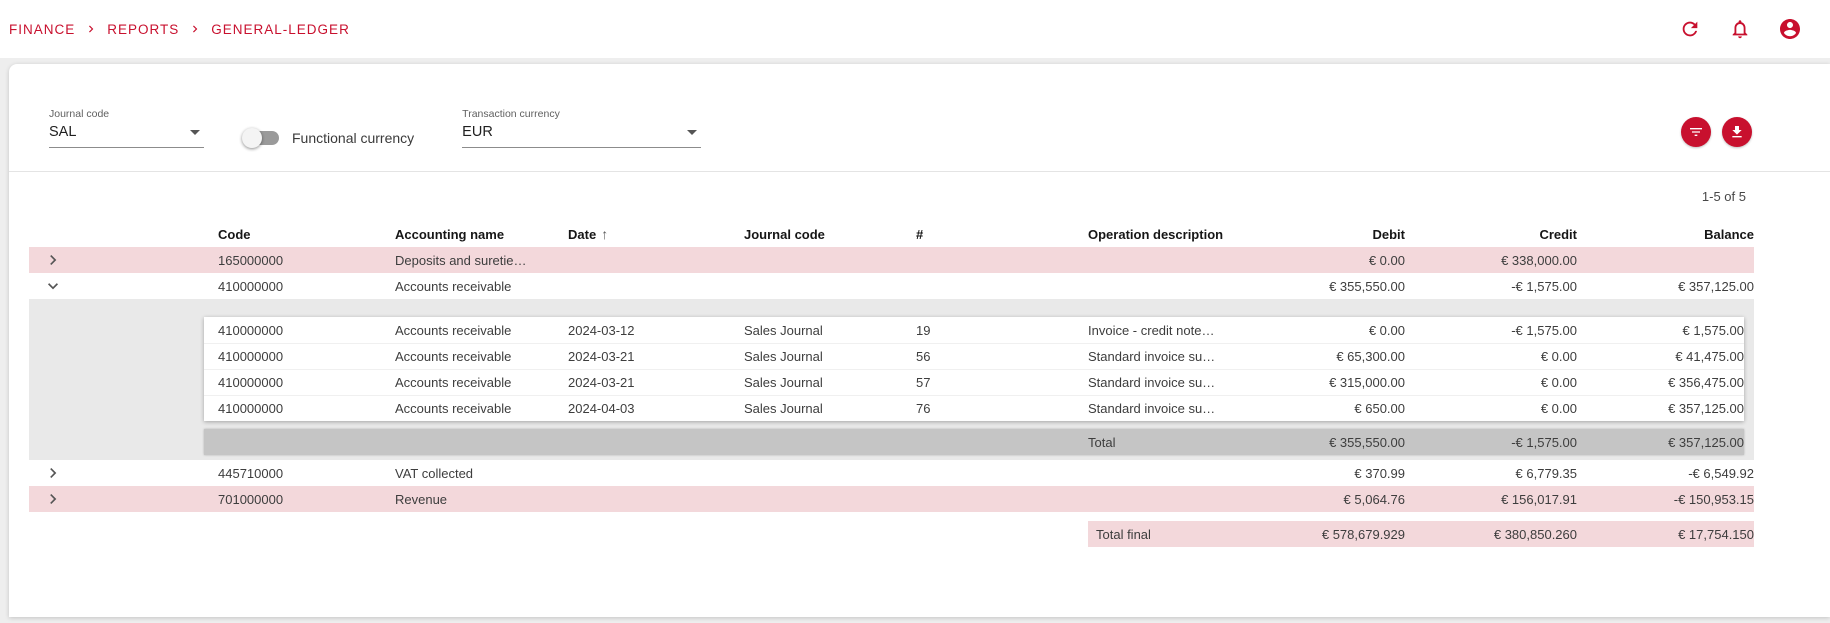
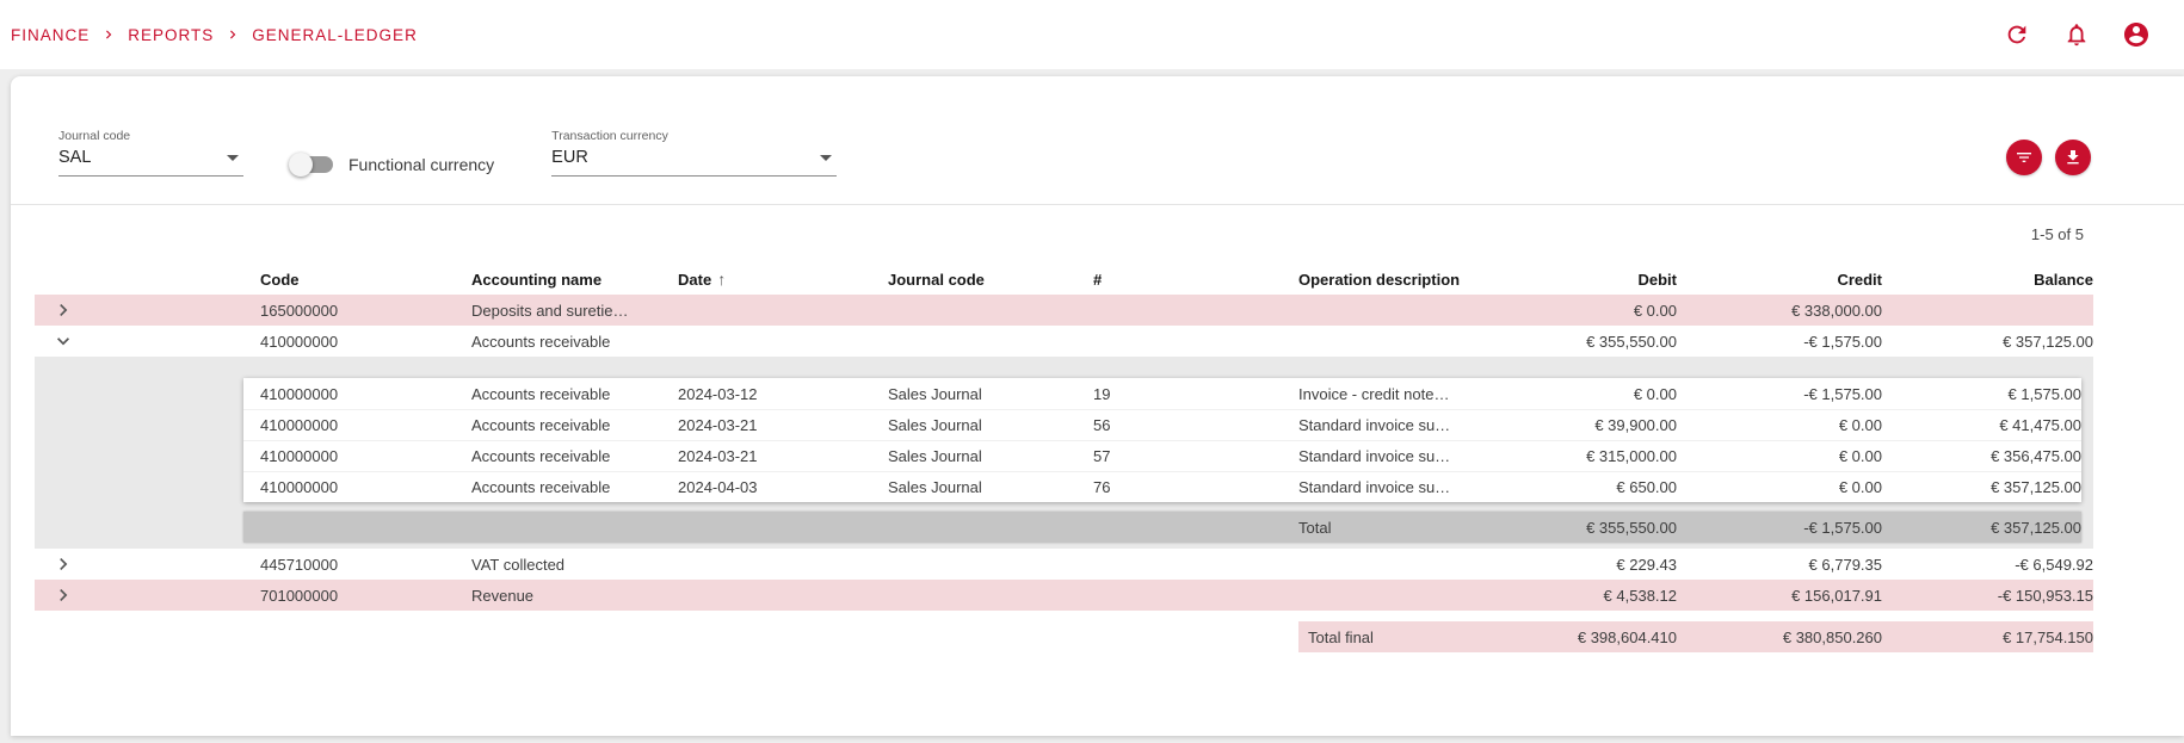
  FINANCE
  REPORTS
  GENERAL-LEDGER
  Journal code
  SAL
  Functional currency
  Transaction currency
  EUR
  1-5 of 5
  Code
  Accounting name
  Date
  ↑
  Journal code
  #
  Operation description
  Debit
  Credit
  Balance
  165000000
  Deposits and suretie…
  € 0.00
  € 338,000.00
  410000000
  Accounts receivable
  € 355,550.00
  -€ 1,575.00
  € 357,125.00
  410000000
  Accounts receivable
  2024-03-12
  Sales Journal
  19
  Invoice - credit note…
  € 0.00
  -€ 1,575.00
  € 1,575.00
  410000000
  Accounts receivable
  2024-03-21
  Sales Journal
  56
  Standard invoice su…
- € 65,300.00
+ € 39,900.00
  € 0.00
  € 41,475.00
  410000000
  Accounts receivable
  2024-03-21
  Sales Journal
  57
  Standard invoice su…
  € 315,000.00
  € 0.00
  € 356,475.00
  410000000
  Accounts receivable
  2024-04-03
  Sales Journal
  76
  Standard invoice su…
  € 650.00
  € 0.00
  € 357,125.00
  Total
  € 355,550.00
  -€ 1,575.00
  € 357,125.00
  445710000
  VAT collected
- € 370.99
+ € 229.43
  € 6,779.35
  -€ 6,549.92
  701000000
  Revenue
- € 5,064.76
+ € 4,538.12
  € 156,017.91
  -€ 150,953.15
  Total final
- € 578,679.929
+ € 398,604.410
  € 380,850.260
  € 17,754.150
